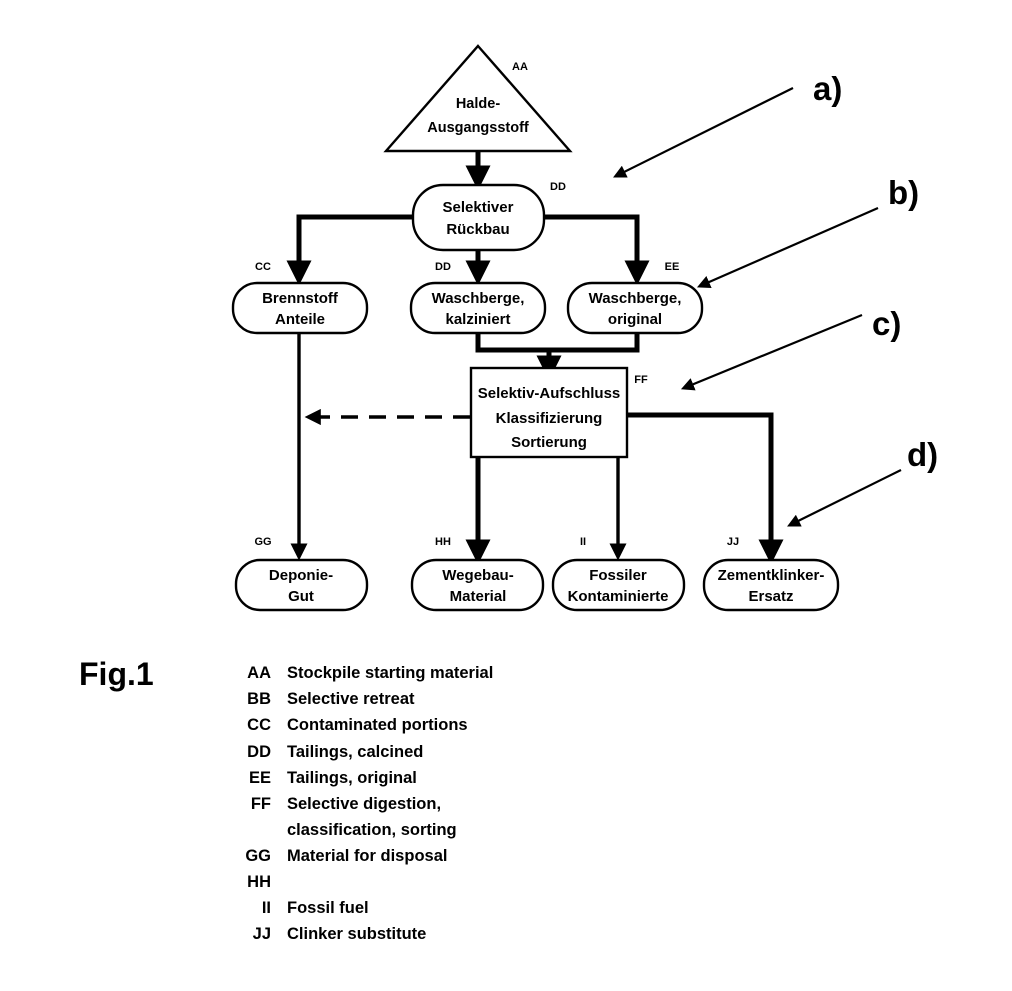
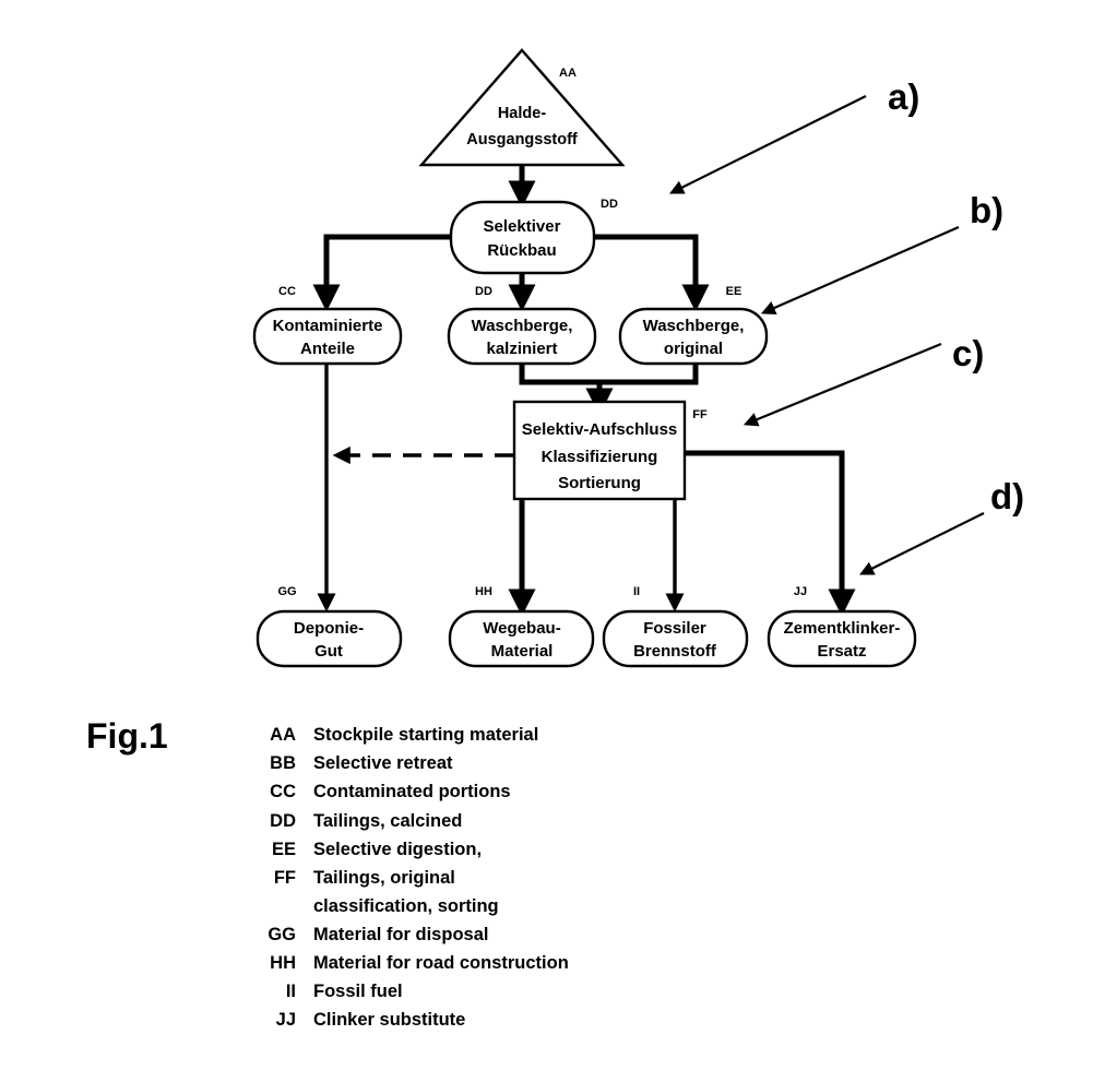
  Halde-
  Ausgangsstoff
  AA
  Selektiver
  Rückbau
  DD
- Brennstoff
+ Kontaminierte
  Anteile
  CC
  Waschberge,
  kalziniert
  DD
  Waschberge,
  original
  EE
  Selektiv-Aufschluss
  Klassifizierung
  Sortierung
  FF
  Deponie-
  Gut
  GG
  Wegebau-
  Material
  HH
  Fossiler
- Kontaminierte
+ Brennstoff
  II
  Zementklinker-
  Ersatz
  JJ
  a)
  b)
  c)
  d)
  Fig.1
  AA
  Stockpile starting material
  BB
  Selective retreat
  CC
  Contaminated portions
  DD
  Tailings, calcined
  EE
- Tailings, original
+ Selective digestion,
  FF
- Selective digestion,
+ Tailings, original
  classification, sorting
  GG
  Material for disposal
  HH
+ Material for road construction
  II
  Fossil fuel
  JJ
  Clinker substitute
